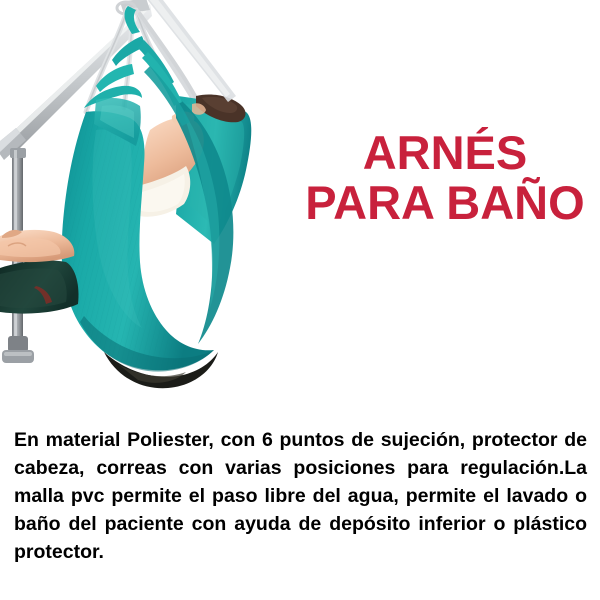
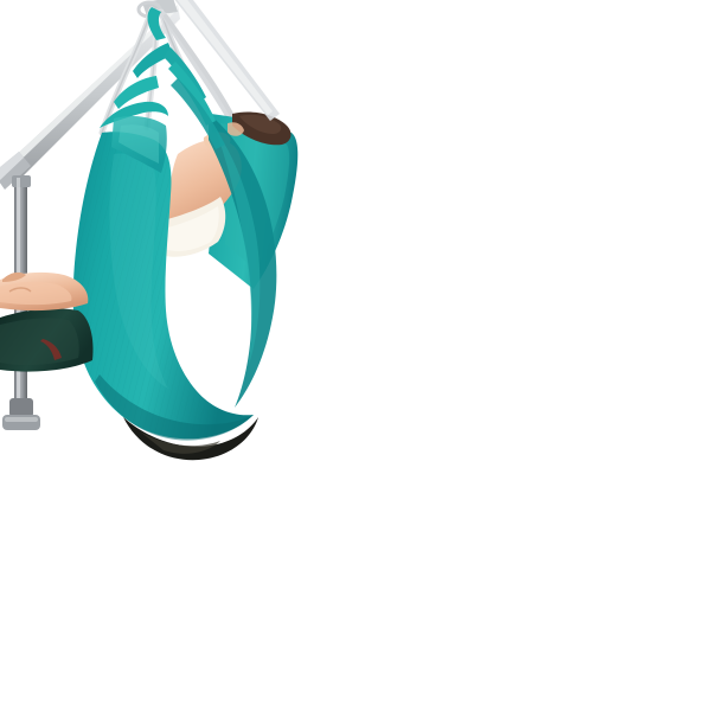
- ARNÉS
- PARA BAÑO
- En material Poliester, con 6 puntos de sujeción, protector de cabeza, correas con varias posiciones para regulación.La malla pvc permite el paso libre del agua, permite el lavado o baño del paciente con ayuda de depósito inferior o plástico protector.
